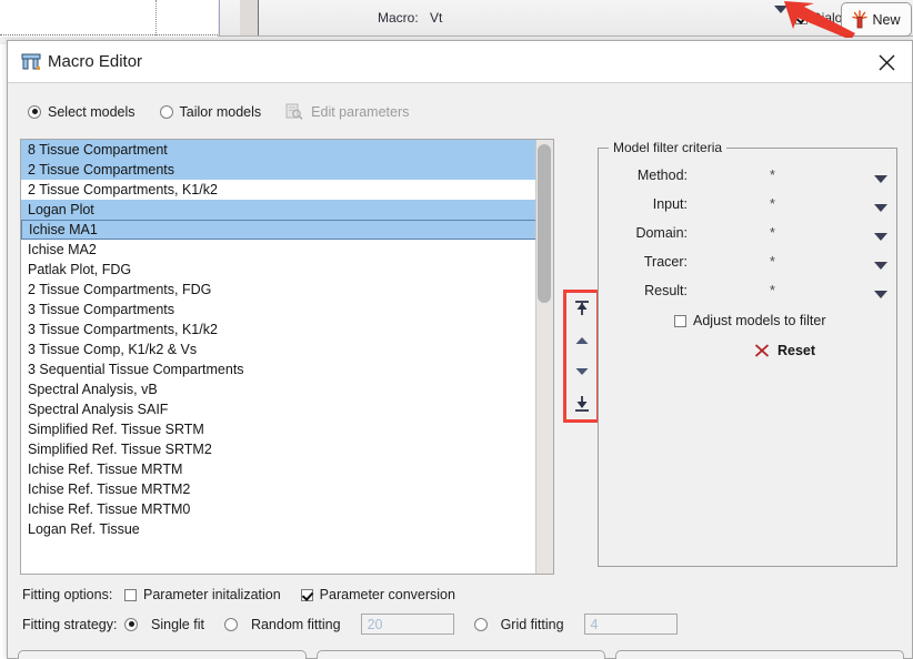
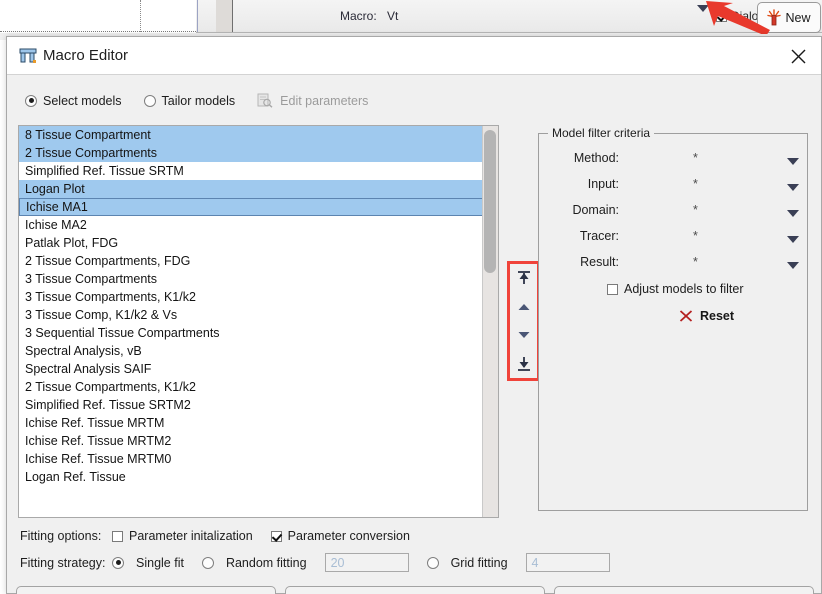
  Macro:
  Vt
  New
  Macro Editor
  Select models
  Tailor models
  Edit parameters
  8 Tissue Compartment
  2 Tissue Compartments
- 2 Tissue Compartments, K1/k2
+ Simplified Ref. Tissue SRTM
  Logan Plot
  Ichise MA1
  Ichise MA2
  Patlak Plot, FDG
  2 Tissue Compartments, FDG
  3 Tissue Compartments
  3 Tissue Compartments, K1/k2
  3 Tissue Comp, K1/k2 & Vs
  3 Sequential Tissue Compartments
  Spectral Analysis, vB
  Spectral Analysis SAIF
- Simplified Ref. Tissue SRTM
+ 2 Tissue Compartments, K1/k2
  Simplified Ref. Tissue SRTM2
  Ichise Ref. Tissue MRTM
  Ichise Ref. Tissue MRTM2
  Ichise Ref. Tissue MRTM0
  Logan Ref. Tissue
  Model filter criteria
  Method:
  *
  Input:
  *
  Domain:
  *
  Tracer:
  *
  Result:
  *
  Adjust models to filter
  Reset
  Fitting options:
  Parameter initalization
  Parameter conversion
  Fitting strategy:
  Single fit
  Random fitting
  20
  Grid fitting
  4
